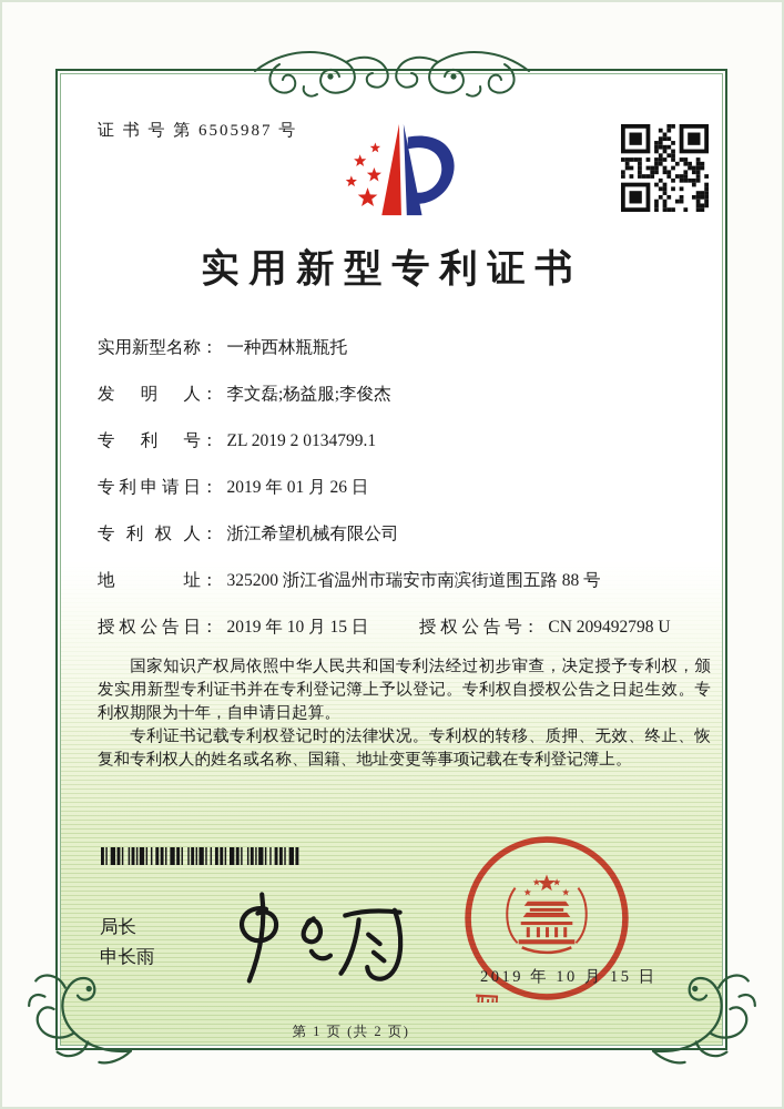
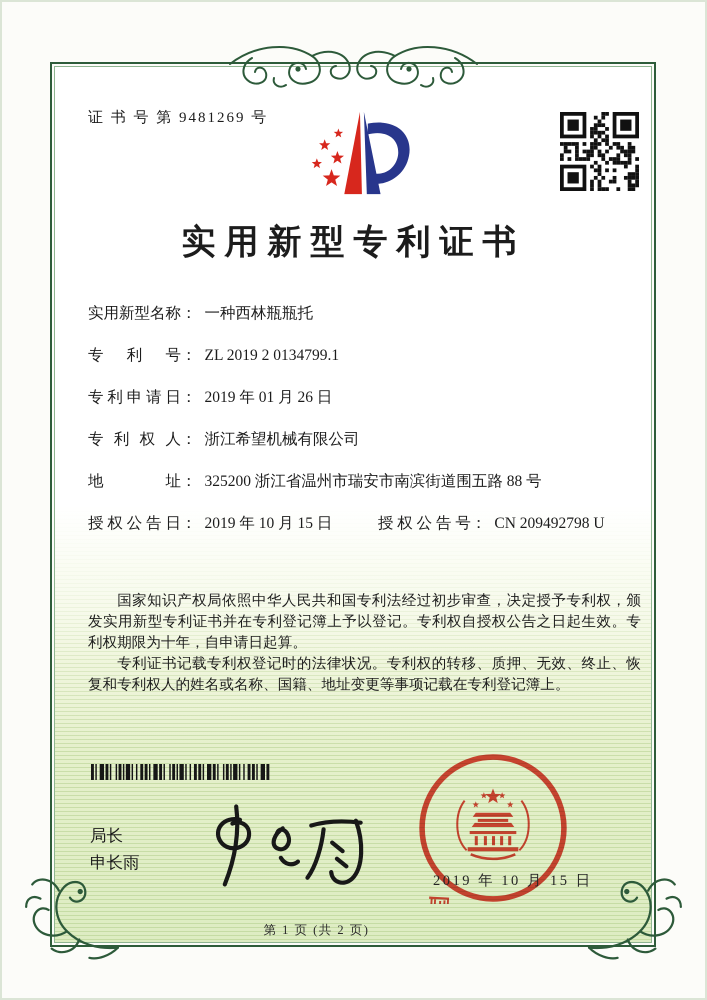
- 证 书 号 第 6505987 号
+ 证 书 号 第 9481269 号
  实用新型专利证书
  实用新型名称： 一种西林瓶瓶托
- 发明人： 李文磊;杨益服;李俊杰
  专利号： ZL 2019 2 0134799.1
  专利申请日： 2019 年 01 月 26 日
  专利权人： 浙江希望机械有限公司
  地址： 325200 浙江省温州市瑞安市南滨街道围五路 88 号
  授权公告日： 2019 年 10 月 15 日 授权公告号： CN 209492798 U
  国家知识产权局依照中华人民共和国专利法经过初步审查，决定授予专利权，颁发实用新型专利证书并在专利登记簿上予以登记。专利权自授权公告之日起生效。专利权期限为十年，自申请日起算。
  专利证书记载专利权登记时的法律状况。专利权的转移、质押、无效、终止、恢复和专利权人的姓名或名称、国籍、地址变更等事项记载在专利登记簿上。
  局长
  申长雨
  2019 年 10 月 15 日
  第 1 页 (共 2 页)
